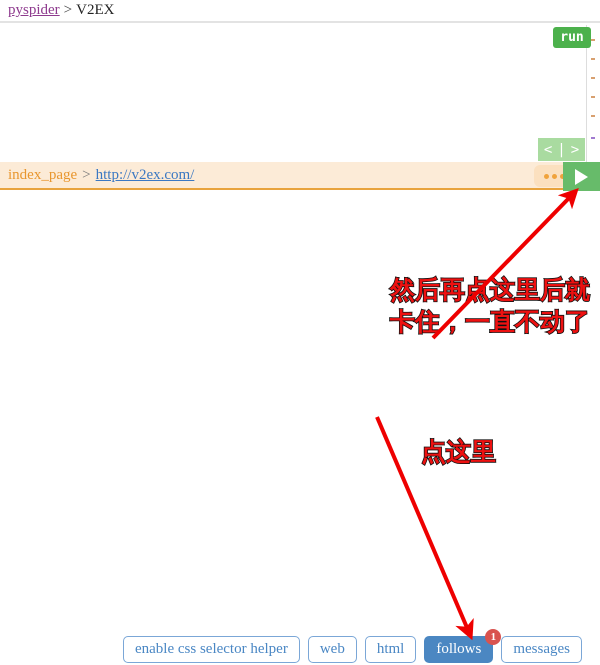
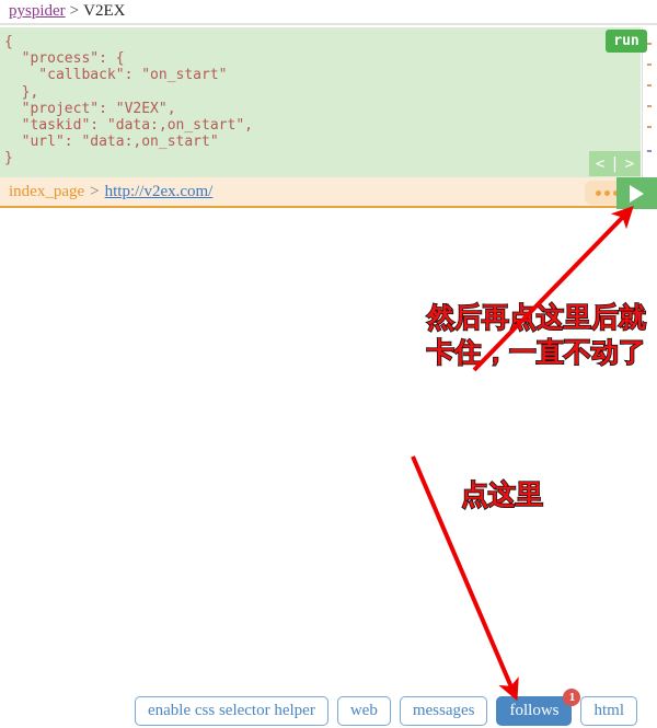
  pyspider
  >
  V2EX
+ {
+ "process": {
+ "callback": "on_start"
+ },
+ "project": "V2EX",
+ "taskid": "data:,on_start",
+ "url": "data:,on_start"
+ }
  run
  <
  |
  >
  index_page
  >
  http://v2ex.com/
  enable css selector helper
  web
- html
+ messages
  follows
  1
- messages
+ html
  然后再这里后就
  卡住，一直不动了
  点这里
